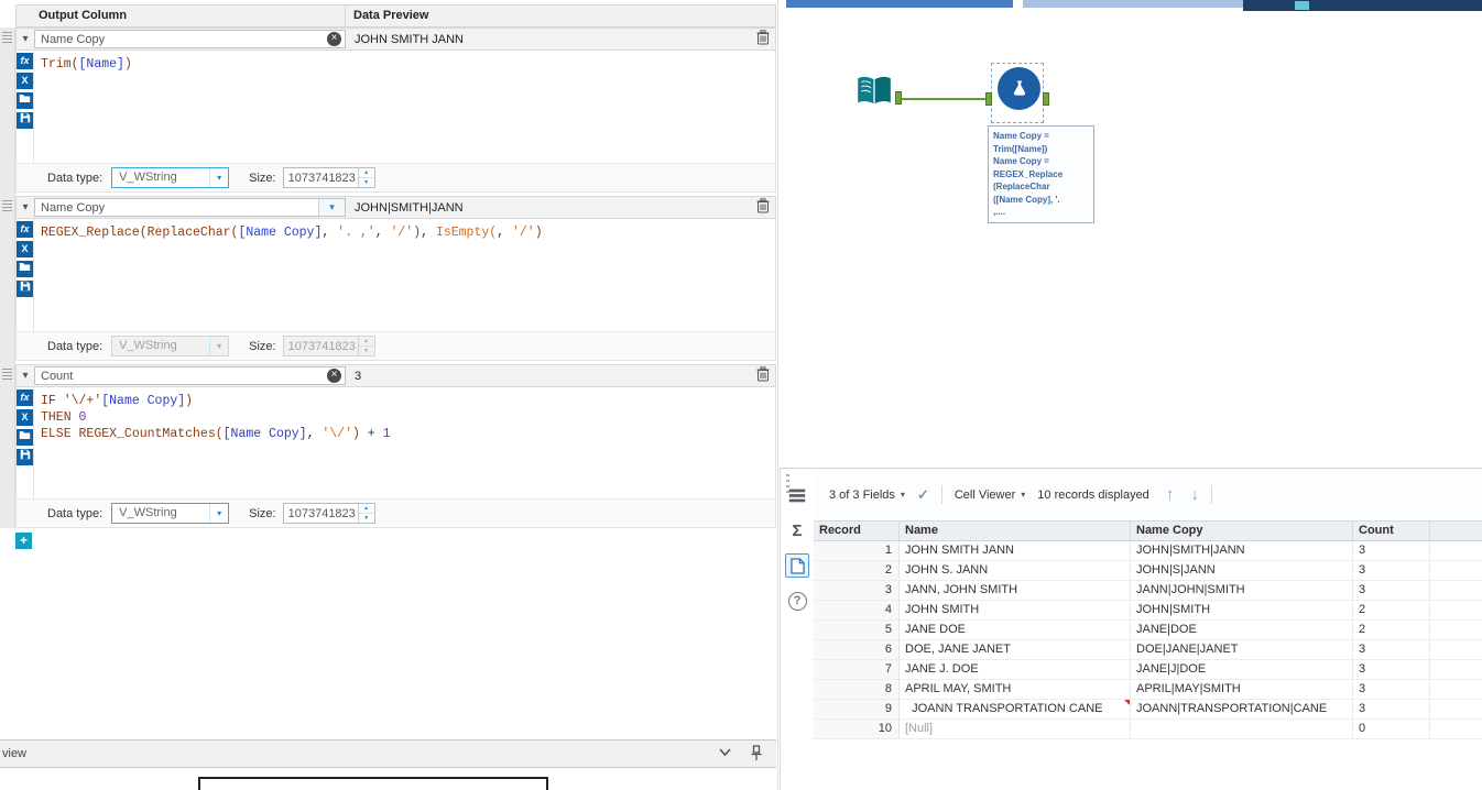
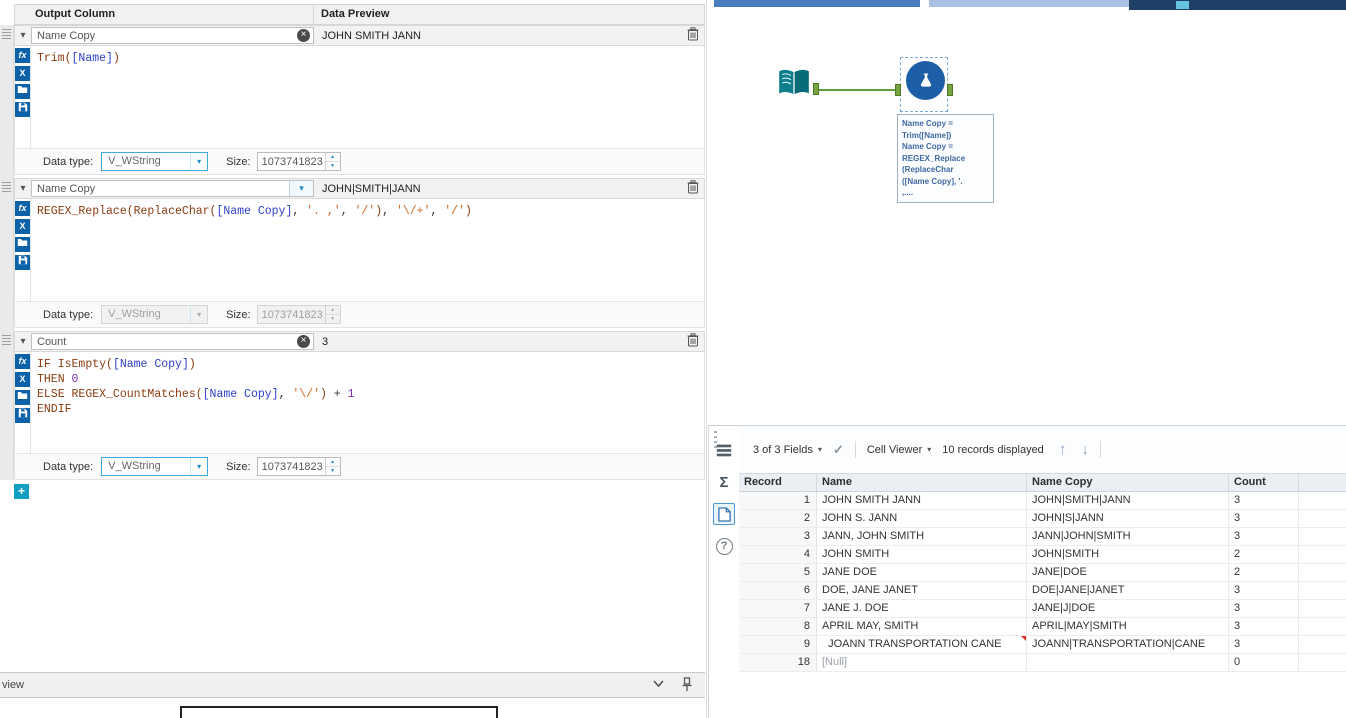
  Output Column
  Data Preview
  ▾
  Name Copy
  ×
  JOHN SMITH JANN
  fx
  X
  Trim([Name])
  Data type:
  V_WString
  ▾
  Size:
  1073741823
  ▾
  Name Copy
  ▾
  JOHN|SMITH|JANN
  fx
  X
- REGEX_Replace(ReplaceChar([Name Copy], '. ,', '/'), IsEmpty(, '/')
+ REGEX_Replace(ReplaceChar([Name Copy], '. ,', '/'), '\/+', '/')
  Data type:
  V_WString
  ▾
  Size:
  1073741823
  ▾
  Count
  ×
  3
  fx
  X
- IF '\/+'[Name Copy])
+ IF IsEmpty([Name Copy])
  THEN 0
  ELSE REGEX_CountMatches([Name Copy], '\/') + 1
+ ENDIF
  Data type:
  V_WString
  ▾
  Size:
  1073741823
  +
  view
  Name Copy =
  Trim([Name])
  Name Copy =
  REGEX_Replace
  (ReplaceChar
  ([Name Copy], '.
  ,....
  Σ
  ?
  3 of 3 Fields
  ▾
  ✓
  Cell Viewer
  ▾
  10 records displayed
  ↑
  ↓
  Record
  Name
  Name Copy
  Count
  1
  JOHN SMITH JANN
  JOHN|SMITH|JANN
  3
  2
  JOHN S. JANN
  JOHN|S|JANN
  3
  3
  JANN, JOHN SMITH
  JANN|JOHN|SMITH
  3
  4
  JOHN SMITH
  JOHN|SMITH
  2
  5
  JANE DOE
  JANE|DOE
  2
  6
  DOE, JANE JANET
  DOE|JANE|JANET
  3
  7
  JANE J. DOE
  JANE|J|DOE
  3
  8
  APRIL MAY, SMITH
  APRIL|MAY|SMITH
  3
  9
  JOANN TRANSPORTATION CANE
  JOANN|TRANSPORTATION|CANE
  3
- 10
+ 18
  [Null]
  0
